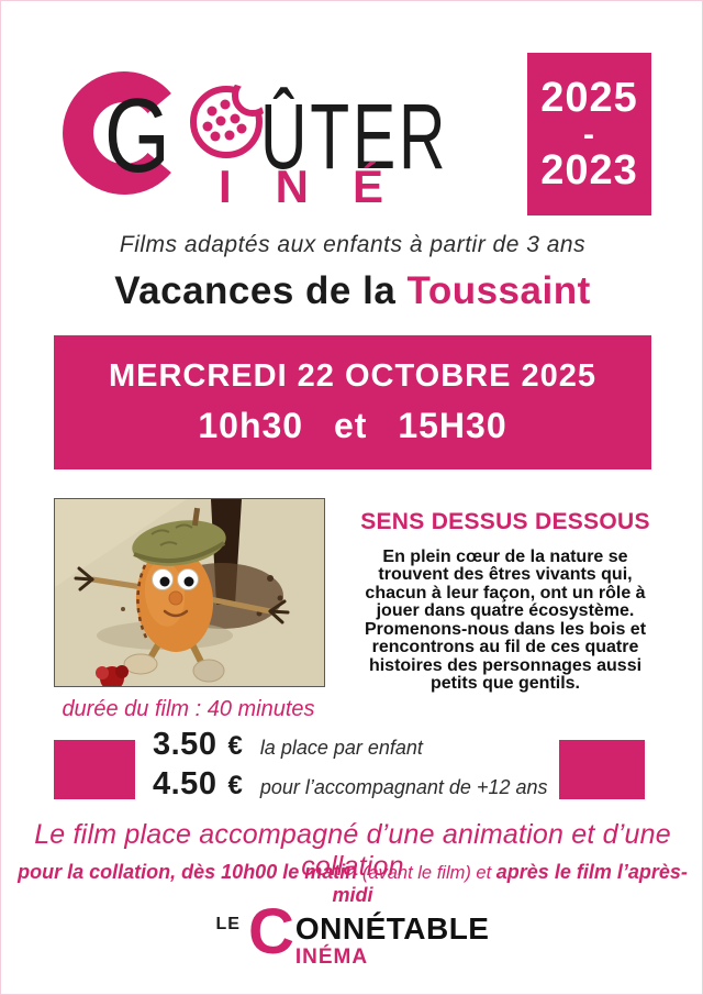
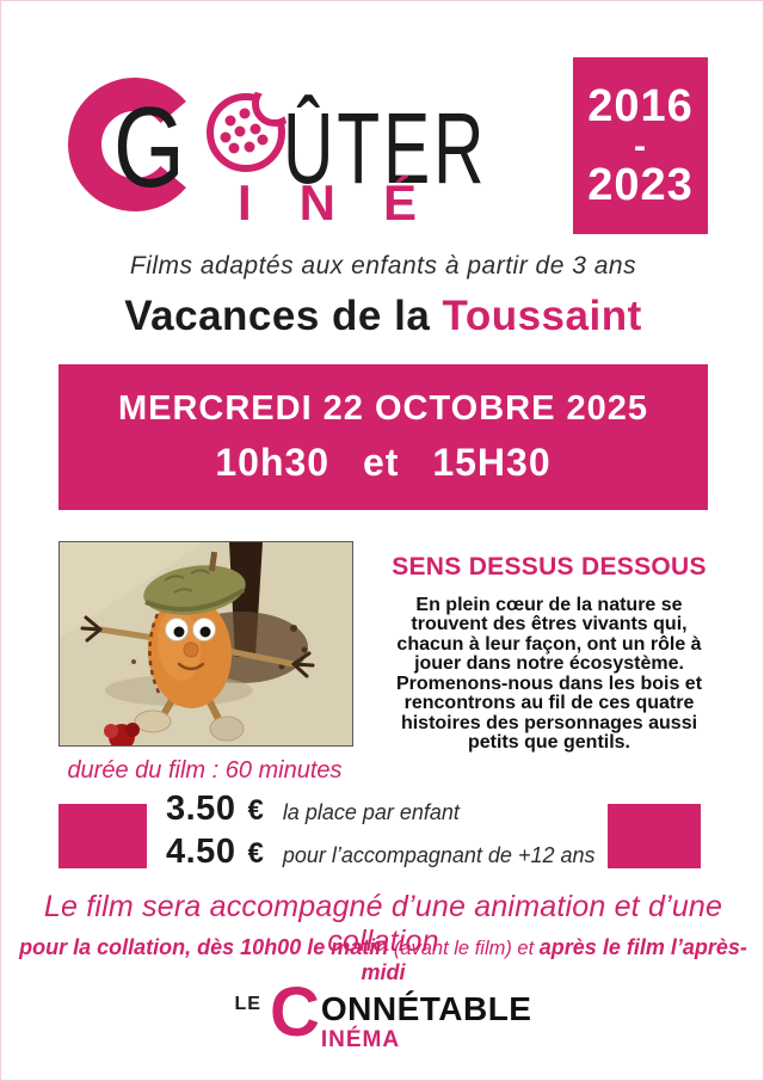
  G
  ÛTER
  INÉ
- 2025
+ 2016
  -
  2023
  Films adaptés aux enfants à partir de 3 ans
  Vacances de la Toussaint
  MERCREDI 22 OCTOBRE 2025
  10h30 et 15H30
  SENS DESSUS DESSOUS
- En plein cœur de la nature se trouvent des êtres vivants qui, chacun à leur façon, ont un rôle à jouer dans quatre écosystème. Promenons-nous dans les bois et rencontrons au fil de ces quatre histoires des personnages aussi petits que gentils.
+ En plein cœur de la nature se trouvent des êtres vivants qui, chacun à leur façon, ont un rôle à jouer dans notre écosystème. Promenons-nous dans les bois et rencontrons au fil de ces quatre histoires des personnages aussi petits que gentils.
- durée du film : 40 minutes
+ durée du film : 60 minutes
  3.50
  €
  la place par enfant
  4.50
  €
  pour l’accompagnant de +12 ans
- Le film place accompagné d’une animation et d’une collation
+ Le film sera accompagné d’une animation et d’une collation
  pour la collation, dès 10h00 le matin (avant le film) et après le film l’après-midi
  LE
  C
  ONNÉTABLE
  INÉMA
